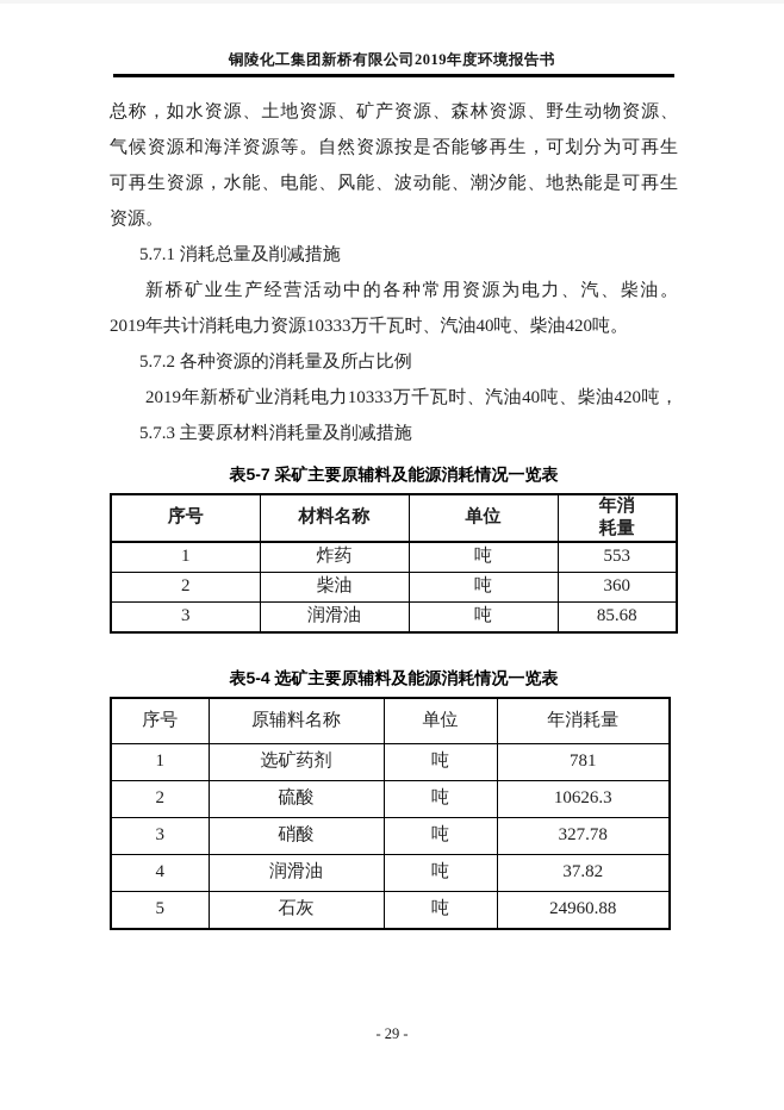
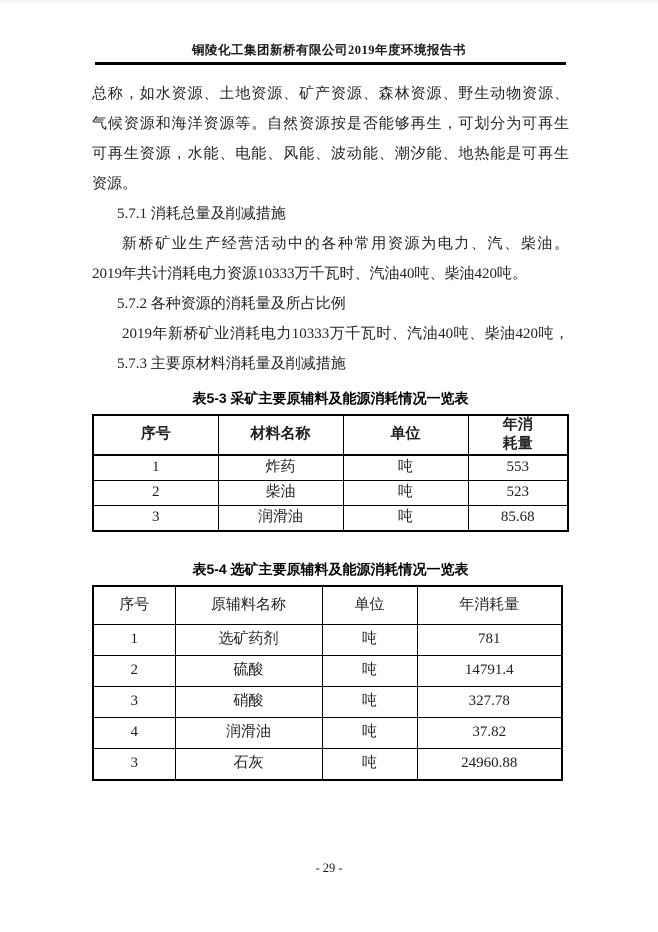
  铜陵化工集团新桥有限公司2019年度环境报告书
  总称，如水资源、土地资源、矿产资源、森林资源、野生动物资源、
  气候资源和海洋资源等。自然资源按是否能够再生，可划分为可再生
  可再生资源，水能、电能、风能、波动能、潮汐能、地热能是可再生
  资源。
  5.7.1 消耗总量及削减措施
  新桥矿业生产经营活动中的各种常用资源为电力、汽、柴油。
  2019年共计消耗电力资源10333万千瓦时、汽油40吨、柴油420吨。
  5.7.2 各种资源的消耗量及所占比例
  2019年新桥矿业消耗电力10333万千瓦时、汽油40吨、柴油420吨，
  5.7.3 主要原材料消耗量及削减措施
- 表5-7 采矿主要原辅料及能源消耗情况一览表
+ 表5-3 采矿主要原辅料及能源消耗情况一览表
  序号	材料名称	单位	年消耗量
  1	炸药	吨	553
- 2	柴油	吨	360
+ 2	柴油	吨	523
  3	润滑油	吨	85.68
  表5-4 选矿主要原辅料及能源消耗情况一览表
  序号	原辅料名称	单位	年消耗量
  1	选矿药剂	吨	781
- 2	硫酸	吨	10626.3
+ 2	硫酸	吨	14791.4
  3	硝酸	吨	327.78
  4	润滑油	吨	37.82
- 5	石灰	吨	24960.88
+ 3	石灰	吨	24960.88
  - 29 -
